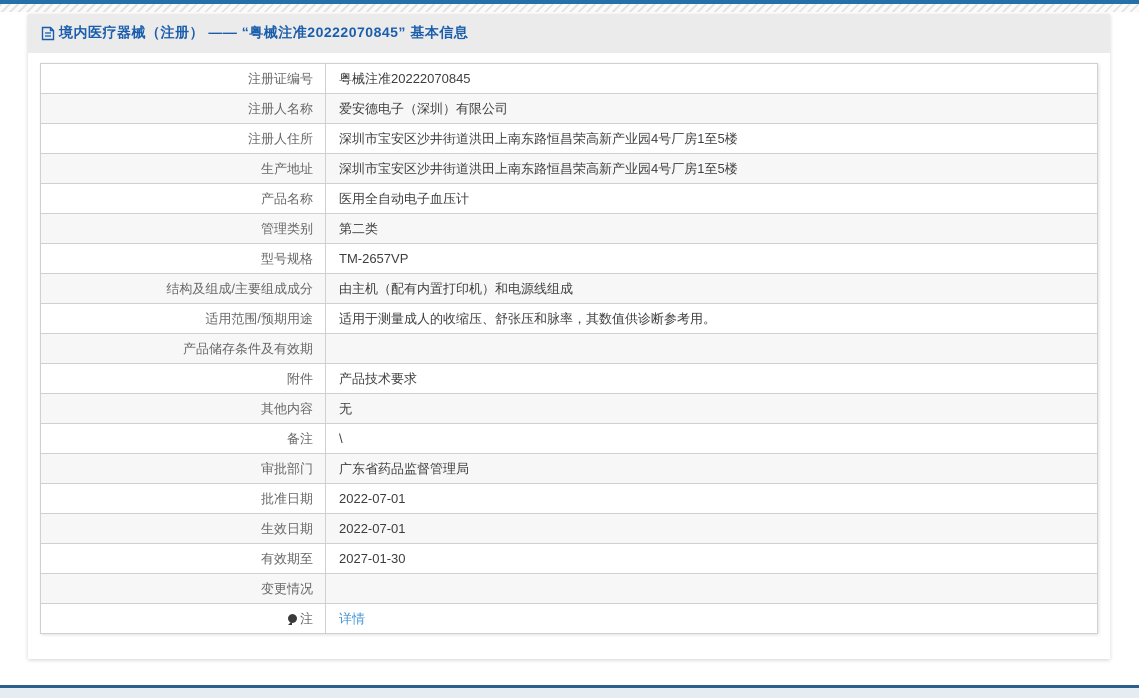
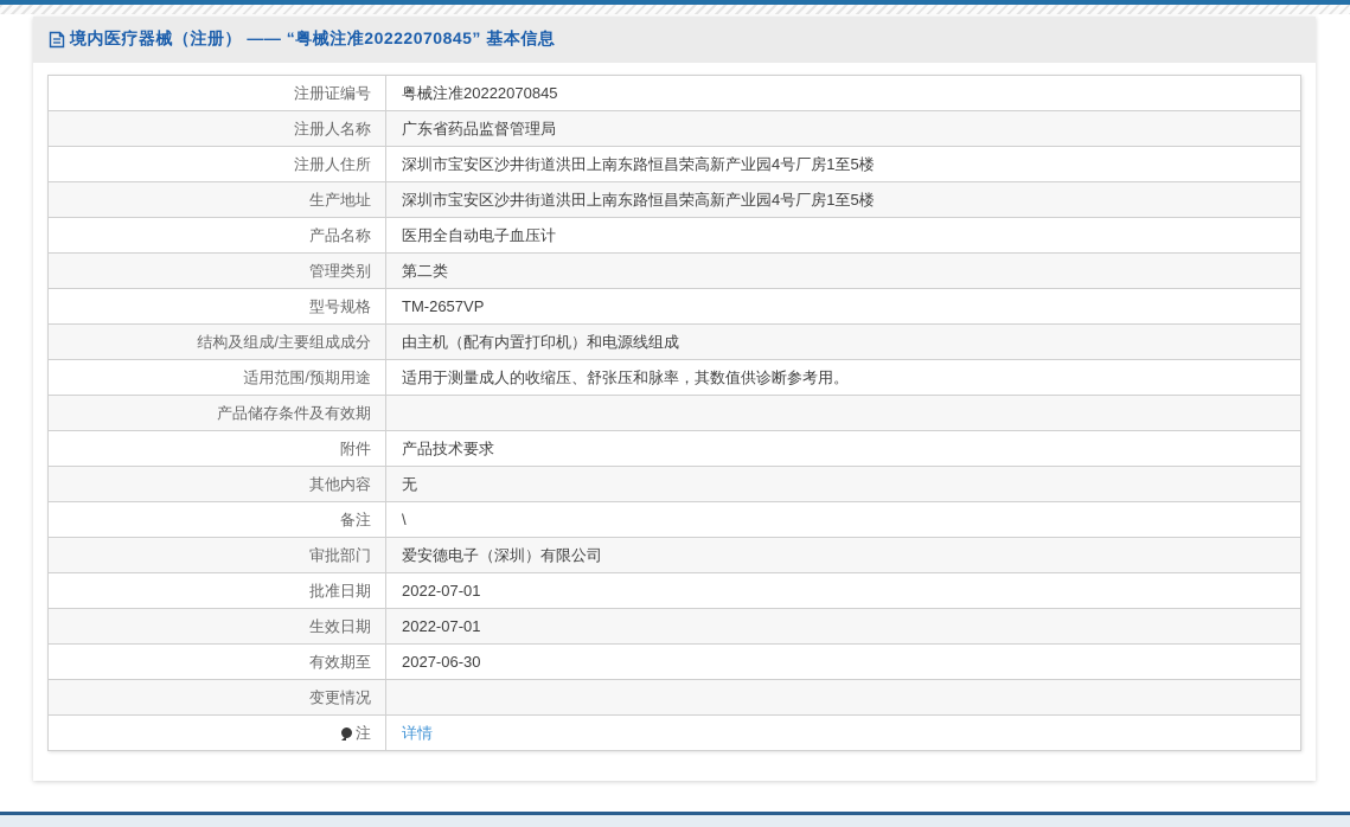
  境内医疗器械（注册） —— “粤械注准20222070845” 基本信息
  注册证编号	粤械注准20222070845
- 注册人名称	爱安德电子（深圳）有限公司
+ 注册人名称	广东省药品监督管理局
  注册人住所	深圳市宝安区沙井街道洪田上南东路恒昌荣高新产业园4号厂房1至5楼
  生产地址	深圳市宝安区沙井街道洪田上南东路恒昌荣高新产业园4号厂房1至5楼
  产品名称	医用全自动电子血压计
  管理类别	第二类
  型号规格	TM-2657VP
  结构及组成/主要组成成分	由主机（配有内置打印机）和电源线组成
  适用范围/预期用途	适用于测量成人的收缩压、舒张压和脉率，其数值供诊断参考用。
  产品储存条件及有效期
  附件	产品技术要求
  其他内容	无
  备注	\
- 审批部门	广东省药品监督管理局
+ 审批部门	爱安德电子（深圳）有限公司
  批准日期	2022-07-01
  生效日期	2022-07-01
- 有效期至	2027-01-30
+ 有效期至	2027-06-30
  变更情况
  注	详情
